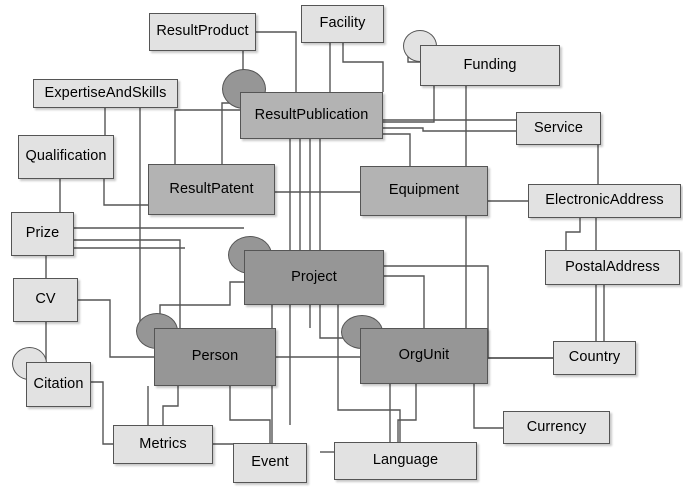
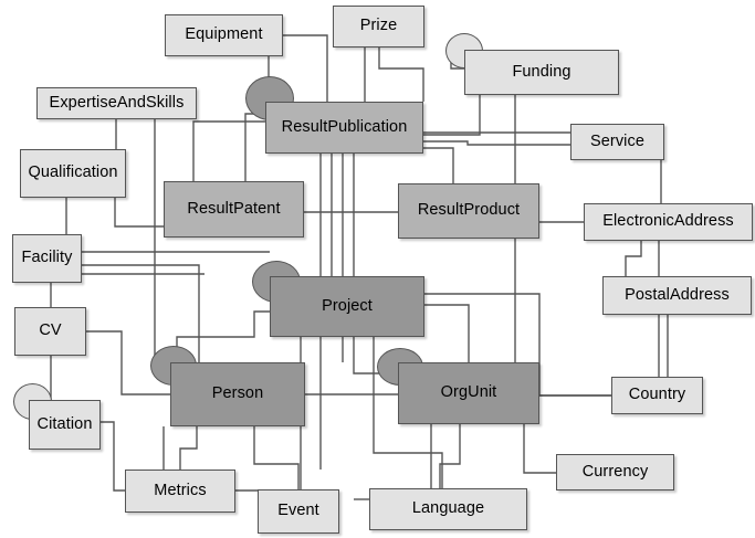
- ResultProduct
+ Equipment
- Facility
+ Prize
  Funding
  ExpertiseAndSkills
  ResultPublication
  Service
  Qualification
  ResultPatent
- Equipment
+ ResultProduct
  ElectronicAddress
- Prize
+ Facility
  PostalAddress
  Project
  CV
  Person
  OrgUnit
  Country
  Citation
  Currency
  Metrics
  Language
  Event
